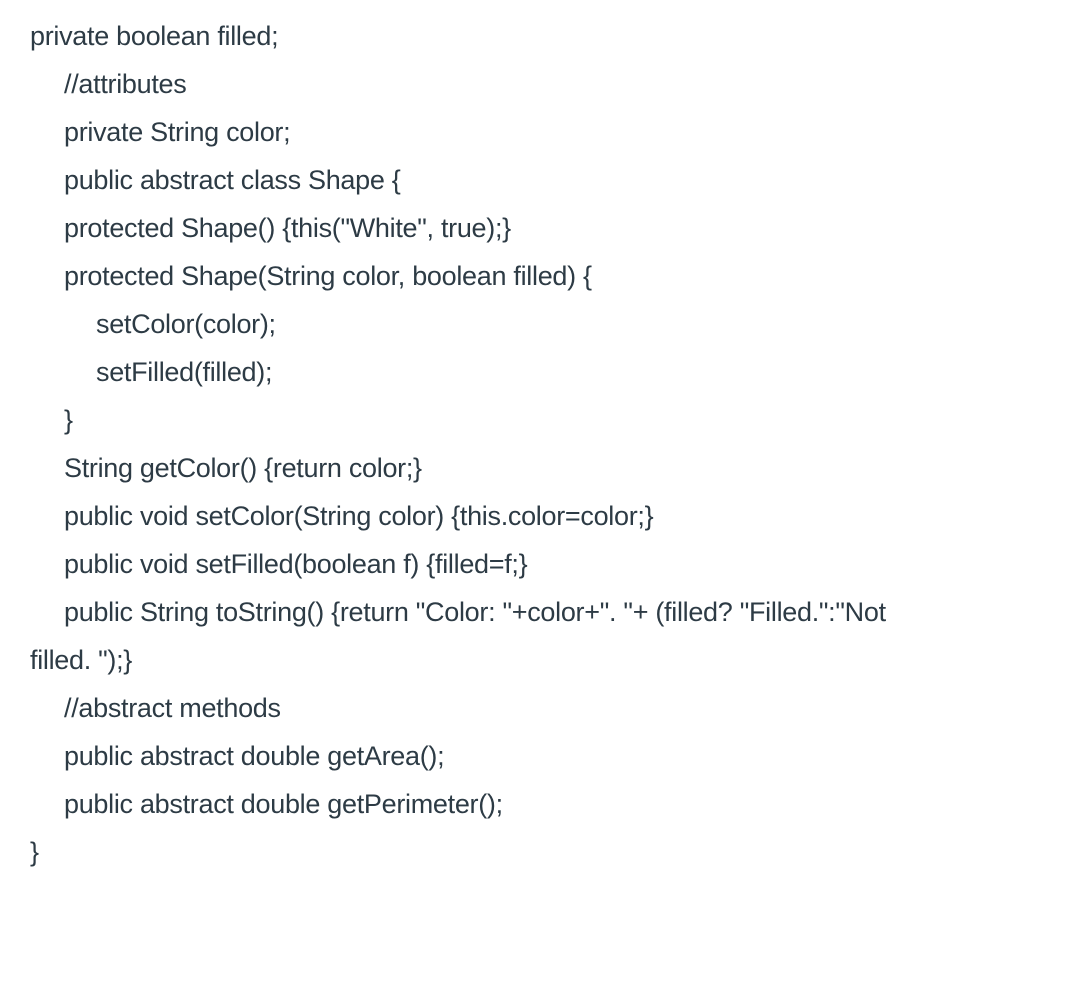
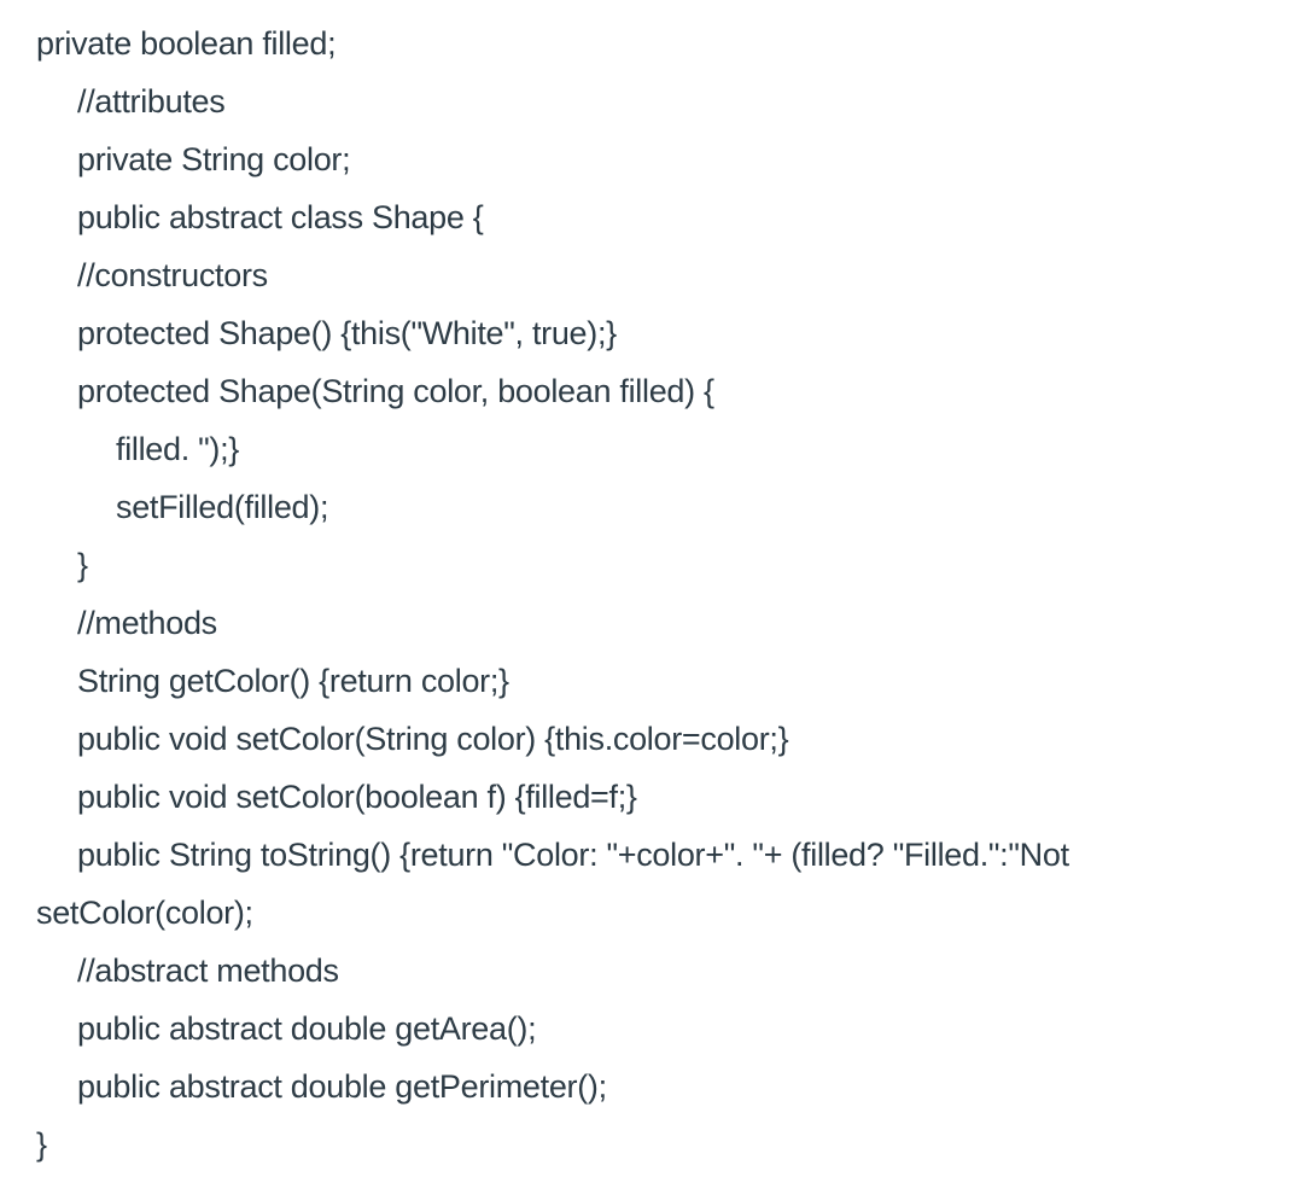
  private boolean filled;
  //attributes
  private String color;
  public abstract class Shape {
+ //constructors
  protected Shape() {this("White", true);}
  protected Shape(String color, boolean filled) {
- setColor(color);
+ filled. ");}
  setFilled(filled);
  }
+ //methods
  String getColor() {return color;}
  public void setColor(String color) {this.color=color;}
- public void setFilled(boolean f) {filled=f;}
+ public void setColor(boolean f) {filled=f;}
  public String toString() {return "Color: "+color+". "+ (filled? "Filled.":"Not
- filled. ");}
+ setColor(color);
  //abstract methods
  public abstract double getArea();
  public abstract double getPerimeter();
  }
